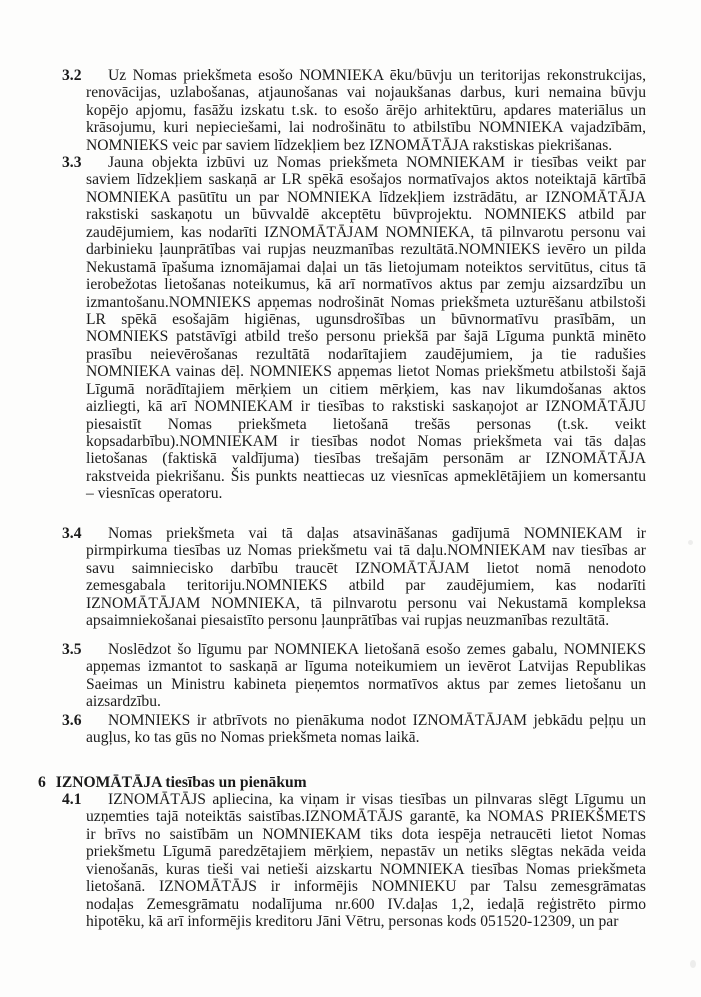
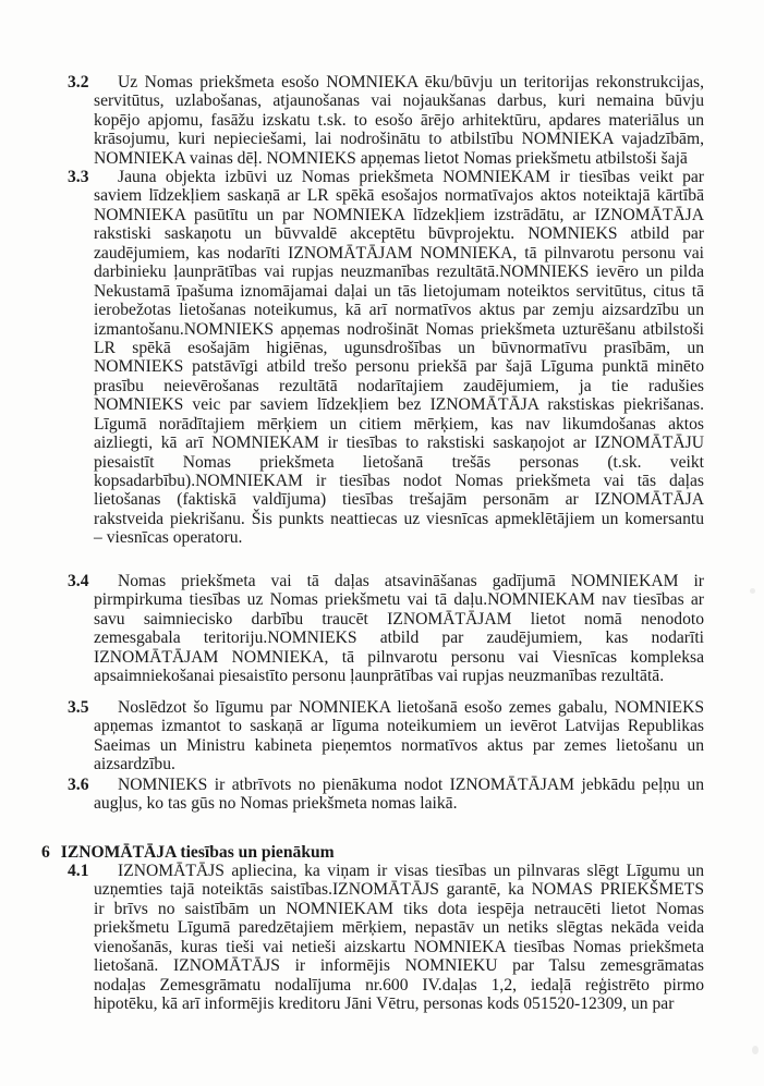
  3.2
  Uz Nomas priekšmeta esošo NOMNIEKA ēku/būvju un teritorijas rekonstrukcijas,
- renovācijas, uzlabošanas, atjaunošanas vai nojaukšanas darbus, kuri nemaina būvju
+ servitūtus, uzlabošanas, atjaunošanas vai nojaukšanas darbus, kuri nemaina būvju
  kopējo apjomu, fasāžu izskatu t.sk. to esošo ārējo arhitektūru, apdares materiālus un
  krāsojumu, kuri nepieciešami, lai nodrošinātu to atbilstību NOMNIEKA vajadzībām,
- NOMNIEKS veic par saviem līdzekļiem bez IZNOMĀTĀJA rakstiskas piekrišanas.
+ NOMNIEKA vainas dēļ. NOMNIEKS apņemas lietot Nomas priekšmetu atbilstoši šajā
  3.3
  Jauna objekta izbūvi uz Nomas priekšmeta NOMNIEKAM ir tiesības veikt par
  saviem līdzekļiem saskaņā ar LR spēkā esošajos normatīvajos aktos noteiktajā kārtībā
  NOMNIEKA pasūtītu un par NOMNIEKA līdzekļiem izstrādātu, ar IZNOMĀTĀJA
  rakstiski saskaņotu un būvvaldē akceptētu būvprojektu. NOMNIEKS atbild par
  zaudējumiem, kas nodarīti IZNOMĀTĀJAM NOMNIEKA, tā pilnvarotu personu vai
  darbinieku ļaunprātības vai rupjas neuzmanības rezultātā.NOMNIEKS ievēro un pilda
  Nekustamā īpašuma iznomājamai daļai un tās lietojumam noteiktos servitūtus, citus tā
  ierobežotas lietošanas noteikumus, kā arī normatīvos aktus par zemju aizsardzību un
  izmantošanu.NOMNIEKS apņemas nodrošināt Nomas priekšmeta uzturēšanu atbilstoši
  LR spēkā esošajām higiēnas, ugunsdrošības un būvnormatīvu prasībām, un
  NOMNIEKS patstāvīgi atbild trešo personu priekšā par šajā Līguma punktā minēto
  prasību neievērošanas rezultātā nodarītajiem zaudējumiem, ja tie radušies
- NOMNIEKA vainas dēļ. NOMNIEKS apņemas lietot Nomas priekšmetu atbilstoši šajā
+ NOMNIEKS veic par saviem līdzekļiem bez IZNOMĀTĀJA rakstiskas piekrišanas.
  Līgumā norādītajiem mērķiem un citiem mērķiem, kas nav likumdošanas aktos
  aizliegti, kā arī NOMNIEKAM ir tiesības to rakstiski saskaņojot ar IZNOMĀTĀJU
  piesaistīt Nomas priekšmeta lietošanā trešās personas (t.sk. veikt
  kopsadarbību).NOMNIEKAM ir tiesības nodot Nomas priekšmeta vai tās daļas
  lietošanas (faktiskā valdījuma) tiesības trešajām personām ar IZNOMĀTĀJA
  rakstveida piekrišanu. Šis punkts neattiecas uz viesnīcas apmeklētājiem un komersantu
  – viesnīcas operatoru.
  3.4
  Nomas priekšmeta vai tā daļas atsavināšanas gadījumā NOMNIEKAM ir
  pirmpirkuma tiesības uz Nomas priekšmetu vai tā daļu.NOMNIEKAM nav tiesības ar
  savu saimniecisko darbību traucēt IZNOMĀTĀJAM lietot nomā nenodoto
  zemesgabala teritoriju.NOMNIEKS atbild par zaudējumiem, kas nodarīti
- IZNOMĀTĀJAM NOMNIEKA, tā pilnvarotu personu vai Nekustamā kompleksa
+ IZNOMĀTĀJAM NOMNIEKA, tā pilnvarotu personu vai Viesnīcas kompleksa
  apsaimniekošanai piesaistīto personu ļaunprātības vai rupjas neuzmanības rezultātā.
  3.5
  Noslēdzot šo līgumu par NOMNIEKA lietošanā esošo zemes gabalu, NOMNIEKS
  apņemas izmantot to saskaņā ar līguma noteikumiem un ievērot Latvijas Republikas
  Saeimas un Ministru kabineta pieņemtos normatīvos aktus par zemes lietošanu un
  aizsardzību.
  3.6
  NOMNIEKS ir atbrīvots no pienākuma nodot IZNOMĀTĀJAM jebkādu peļņu un
  augļus, ko tas gūs no Nomas priekšmeta nomas laikā.
  6 IZNOMĀTĀJA tiesības un pienākum
  4.1
  IZNOMĀTĀJS apliecina, ka viņam ir visas tiesības un pilnvaras slēgt Līgumu un
  uzņemties tajā noteiktās saistības.IZNOMĀTĀJS garantē, ka NOMAS PRIEKŠMETS
  ir brīvs no saistībām un NOMNIEKAM tiks dota iespēja netraucēti lietot Nomas
  priekšmetu Līgumā paredzētajiem mērķiem, nepastāv un netiks slēgtas nekāda veida
  vienošanās, kuras tieši vai netieši aizskartu NOMNIEKA tiesības Nomas priekšmeta
  lietošanā. IZNOMĀTĀJS ir informējis NOMNIEKU par Talsu zemesgrāmatas
  nodaļas Zemesgrāmatu nodalījuma nr.600 IV.daļas 1,2, iedaļā reģistrēto pirmo
  hipotēku, kā arī informējis kreditoru Jāni Vētru, personas kods 051520-12309, un par
